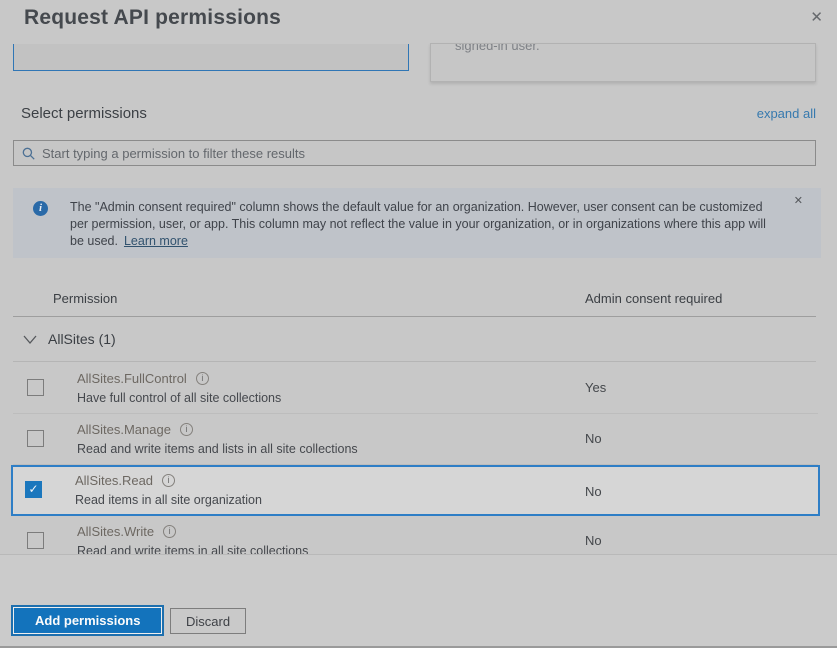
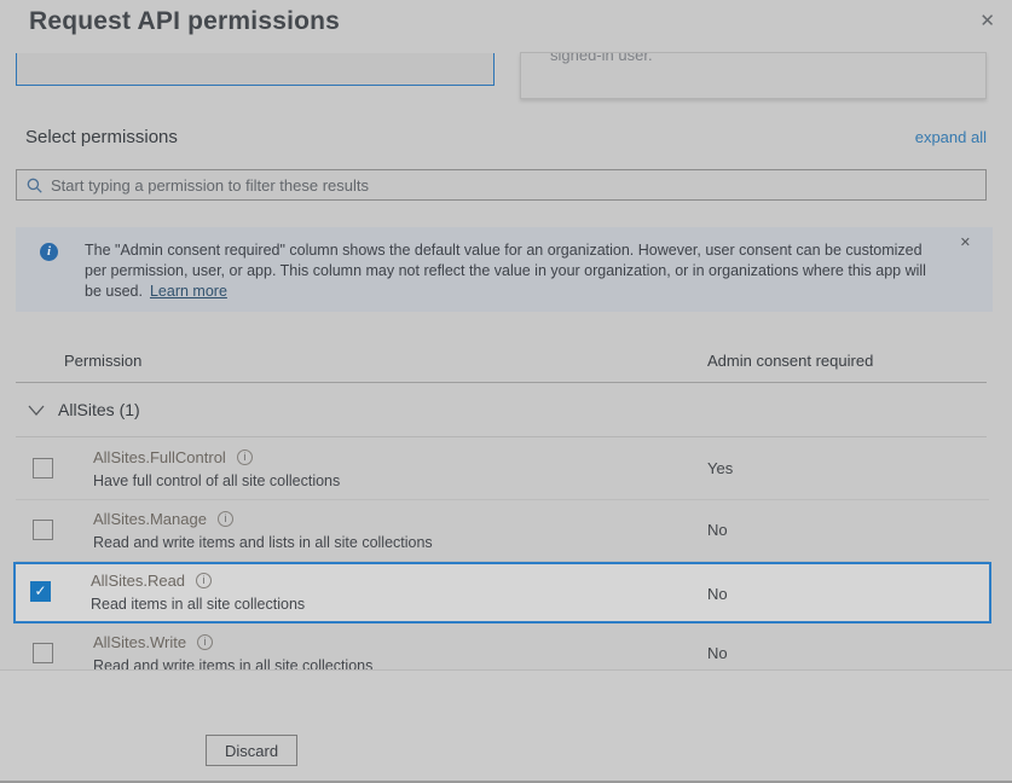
  Request API permissions
  ✕
  signed-in user.
  Select permissions
  expand all
  Start typing a permission to filter these results
  i
  The "Admin consent required" column shows the default value for an organization. However, user consent can be customized per permission, user, or app. This column may not reflect the value in your organization, or in organizations where this app will be used. Learn more
  ✕
  Permission
  Admin consent required
  AllSites (1)
  AllSites.FullControl
  i
  Have full control of all site collections
  Yes
  AllSites.Manage
  i
  Read and write items and lists in all site collections
  No
  ✓
  AllSites.Read
  i
- Read items in all site organization
+ Read items in all site collections
  No
  AllSites.Write
  i
  Read and write items in all site collections
  No
- Add permissions
  Discard
